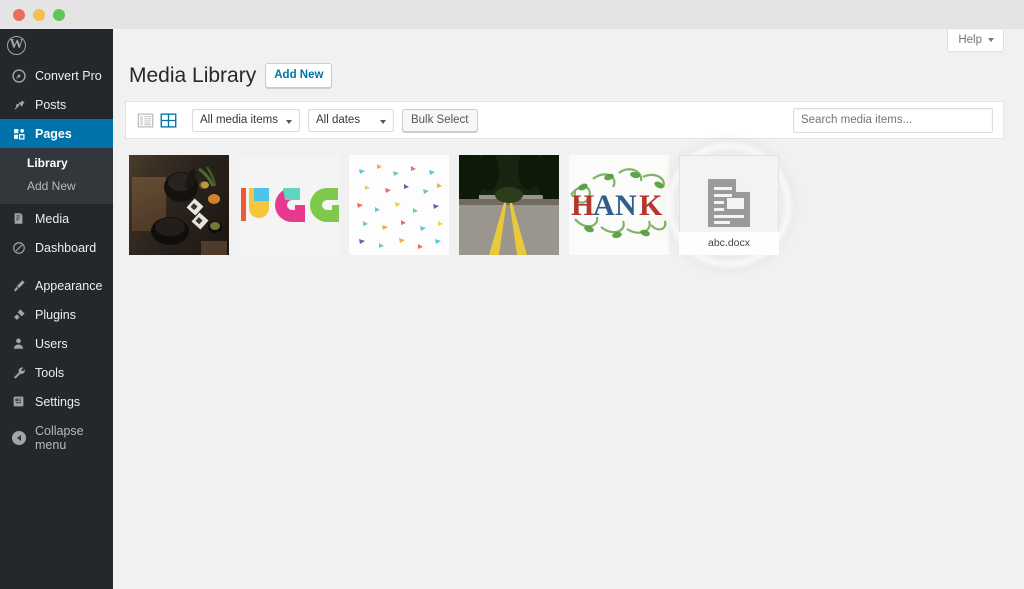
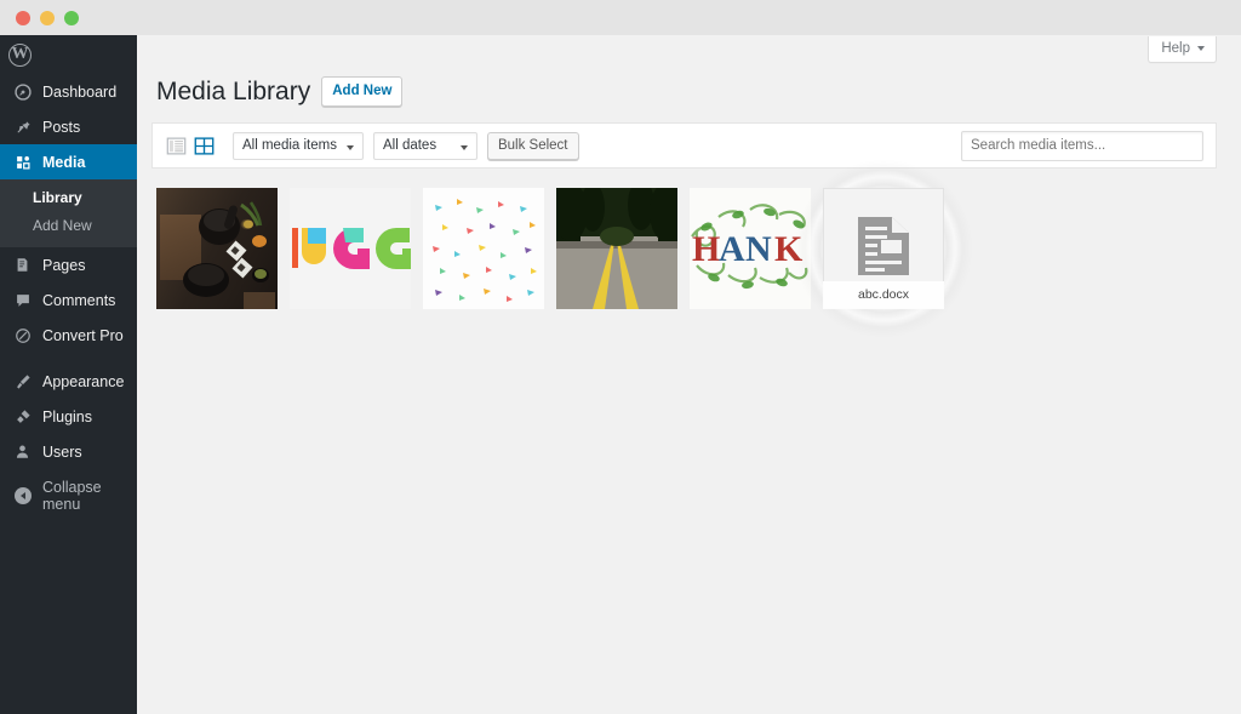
  W
- Convert Pro
+ Dashboard
  Posts
- Pages
+ Media
  Library
  Add New
- Media
+ Pages
+ Comments
- Dashboard
+ Convert Pro
  Appearance
  Plugins
  Users
- Tools
- Settings
  Collapse menu
  Help
  Media Library
  Add New
  All media items
  All dates
  Bulk Select
  Search media items...
  H
  A
  N
  K
  abc.docx
